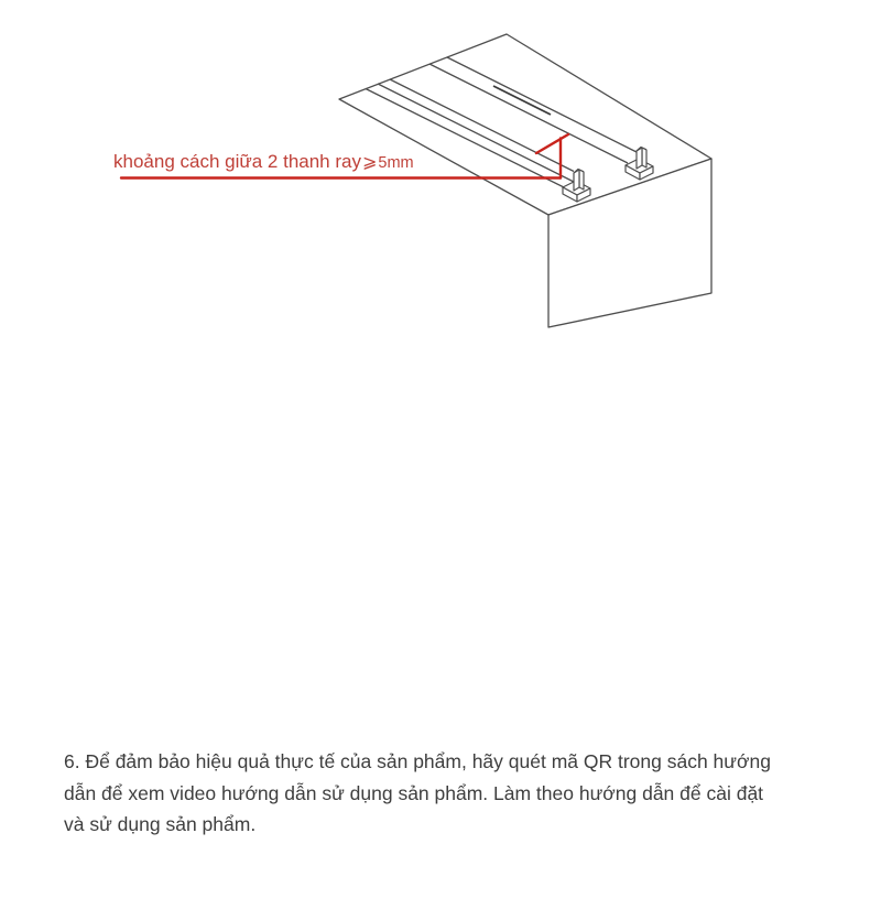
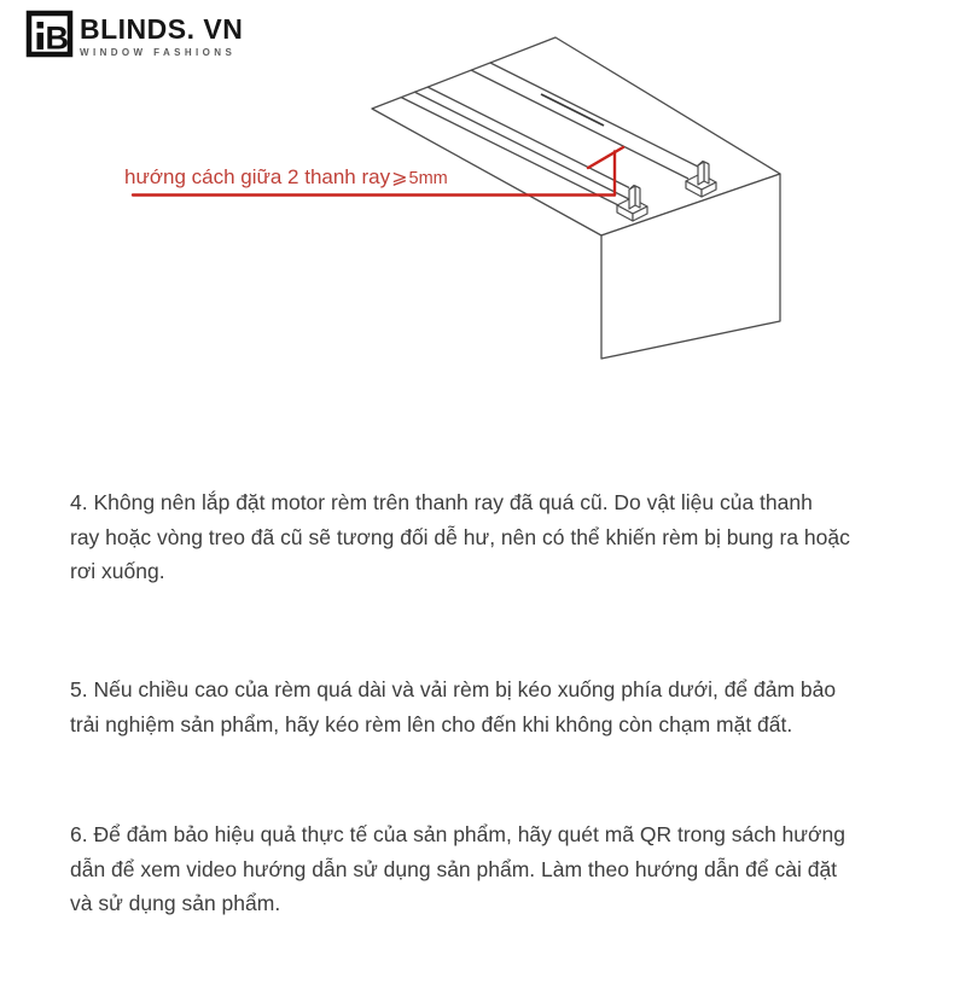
+ B
+ BLINDS. VN
+ WINDOW FASHIONS
- khoảng cách giữa 2 thanh ray⩾5mm
+ hướng cách giữa 2 thanh ray⩾5mm
+ 4. Không nên lắp đặt motor rèm trên thanh ray đã quá cũ. Do vật liệu của thanh
+ ray hoặc vòng treo đã cũ sẽ tương đối dễ hư, nên có thể khiến rèm bị bung ra hoặc
+ rơi xuống.
+ 5. Nếu chiều cao của rèm quá dài và vải rèm bị kéo xuống phía dưới, để đảm bảo
+ trải nghiệm sản phẩm, hãy kéo rèm lên cho đến khi không còn chạm mặt đất.
  6. Để đảm bảo hiệu quả thực tế của sản phẩm, hãy quét mã QR trong sách hướng
  dẫn để xem video hướng dẫn sử dụng sản phẩm. Làm theo hướng dẫn để cài đặt
  và sử dụng sản phẩm.
